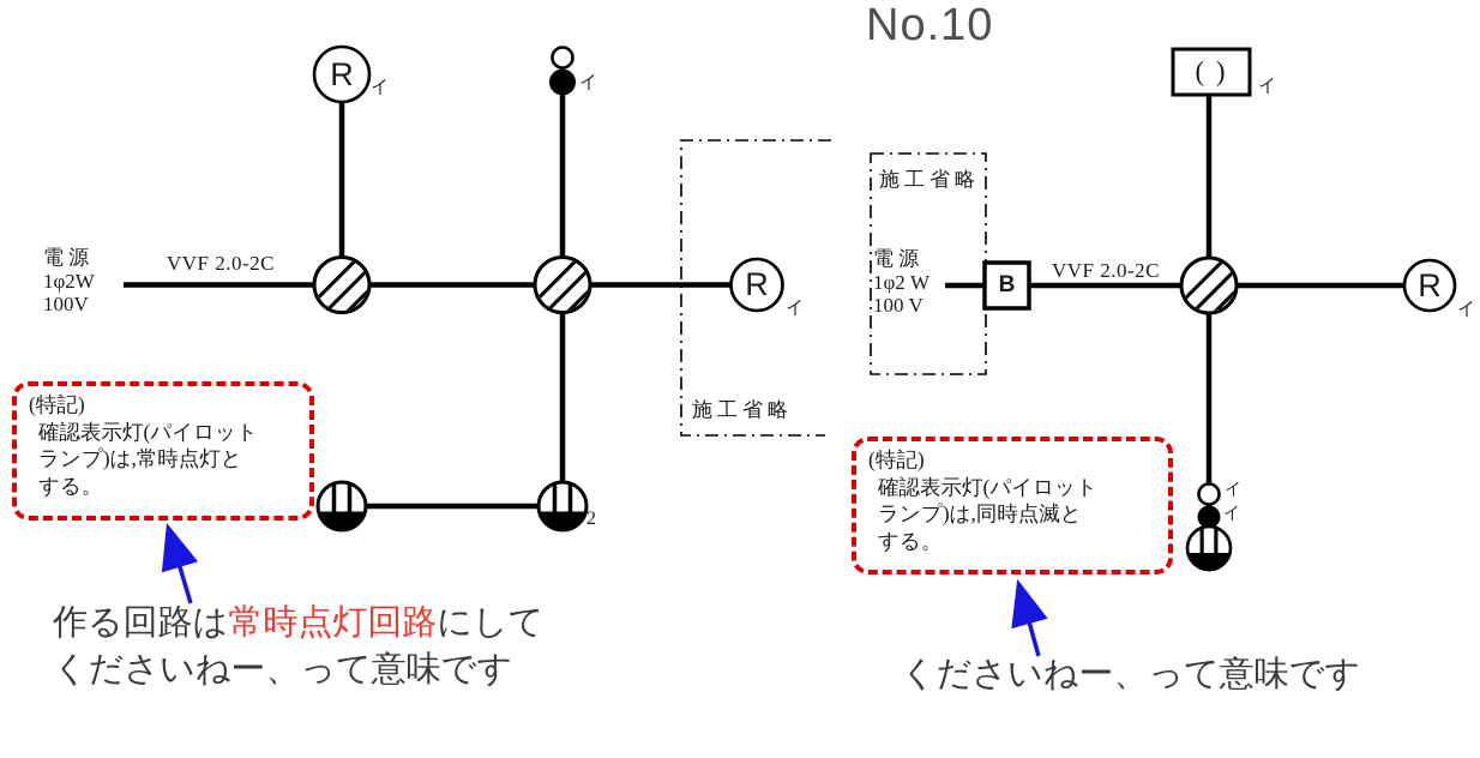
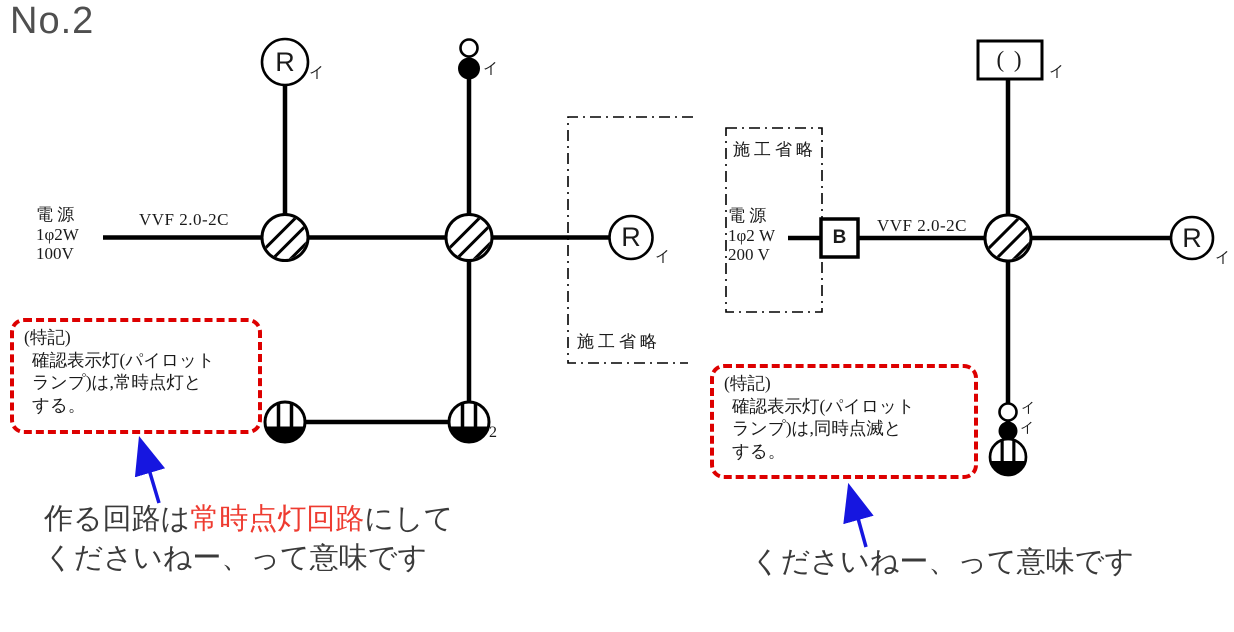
+ No.2
  電 源
  1φ2W
  100V
  VVF 2.0-2C
  R
  イ
  イ
  R
  イ
  2
  施工省略
  (特記)
  確認表示灯(パイロット
  ランプ)は,常時点灯と
  する。
  作る回路は常時点灯回路にして
  くださいねー、って意味です
- No.10
  施工省略
  電 源
  1φ2 W
- 100 V
+ 200 V
  B
  VVF 2.0-2C
  ( )
  イ
  R
  イ
  イ
  イ
  (特記)
  確認表示灯(パイロット
  ランプ)は,同時点滅と
  する。
  くださいねー、って意味です
